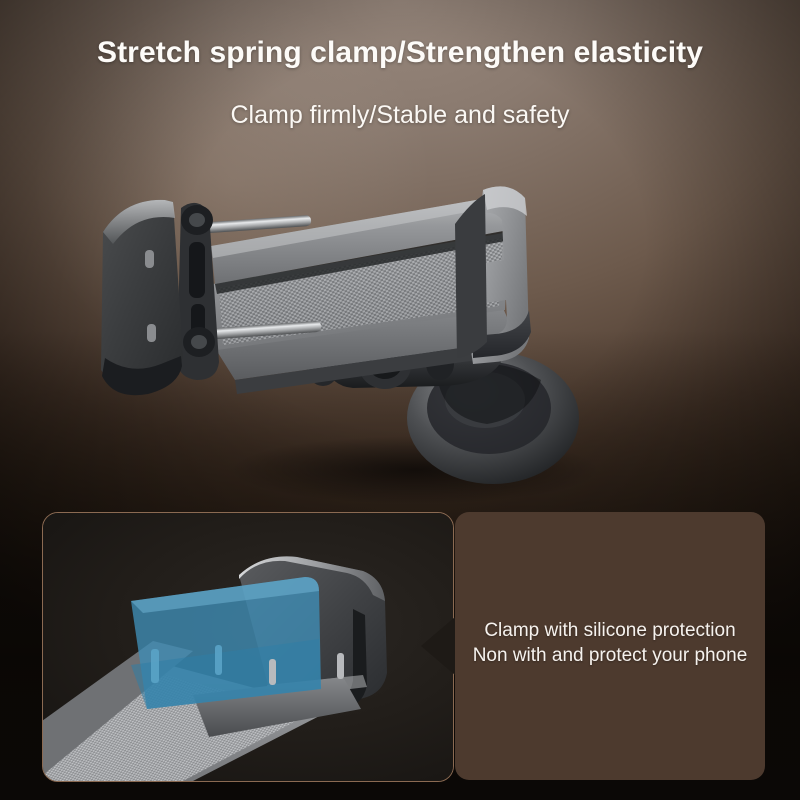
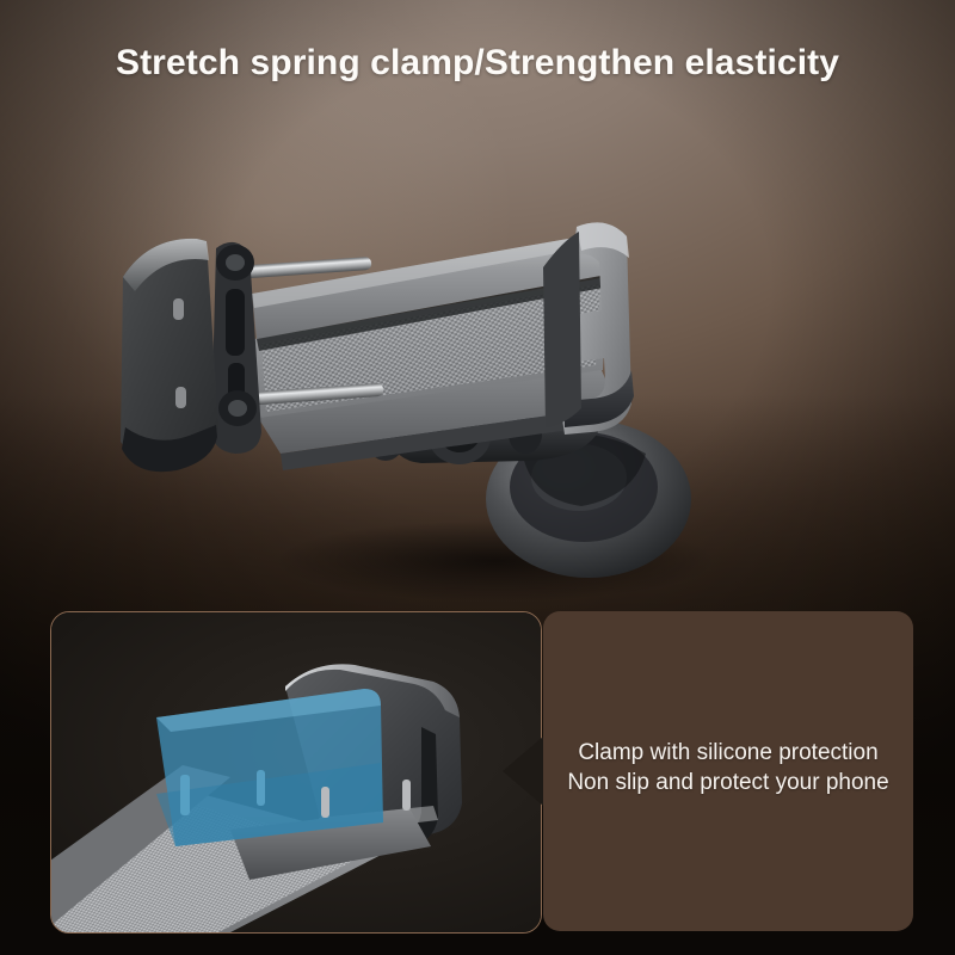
  Stretch spring clamp/Strengthen elasticity
- Clamp firmly/Stable and safety
  Clamp with silicone protection
- Non with and protect your phone
+ Non slip and protect your phone
